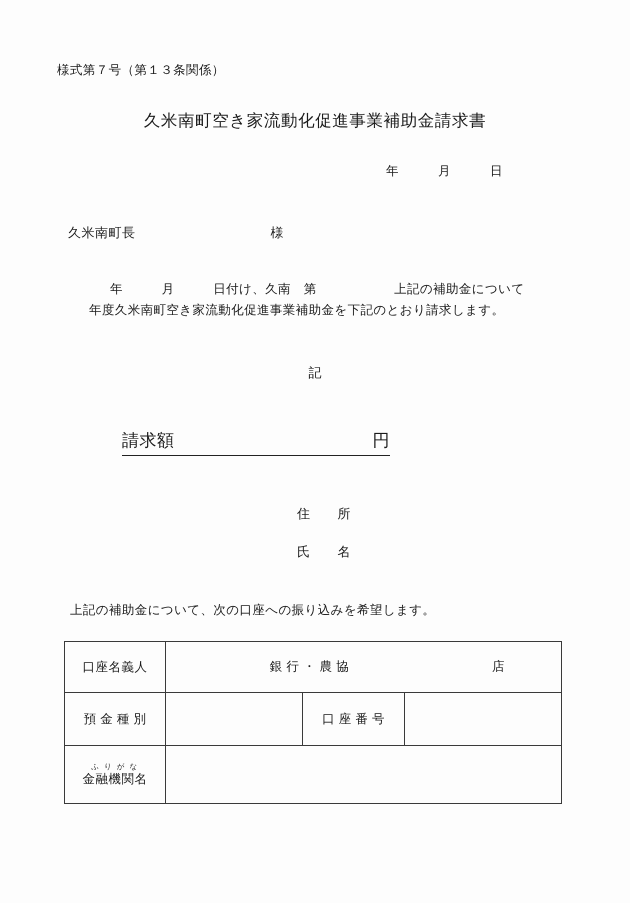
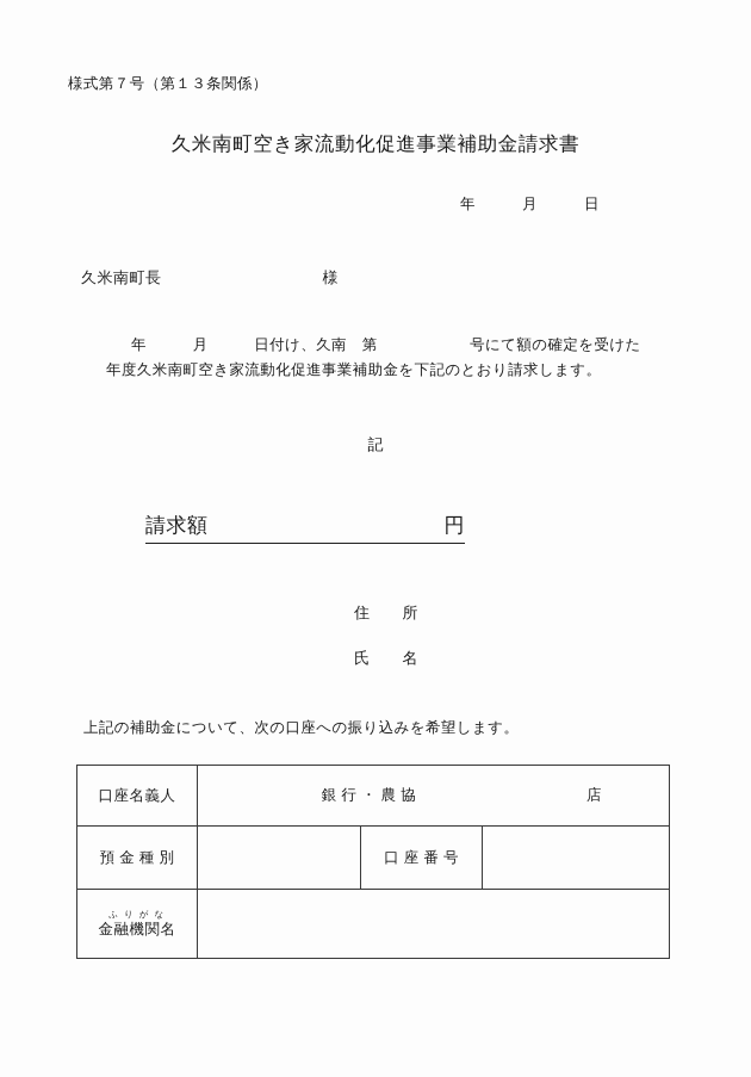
  様式第７号（第１３条関係）
  久米南町空き家流動化促進事業補助金請求書
  年 月 日
  久米南町長 様
- 年 月 日付け、久南 第 上記の補助金について
+ 年 月 日付け、久南 第 号にて額の確定を受けた
  年度久米南町空き家流動化促進事業補助金を下記のとおり請求します。
  記
  請求額
  円
  住 所
  氏 名
  上記の補助金について、次の口座への振り込みを希望します。
  口座名義人	銀 行 ・ 農 協 店
  預 金 種 別		口 座 番 号
  ふ り が な 金融機関名
